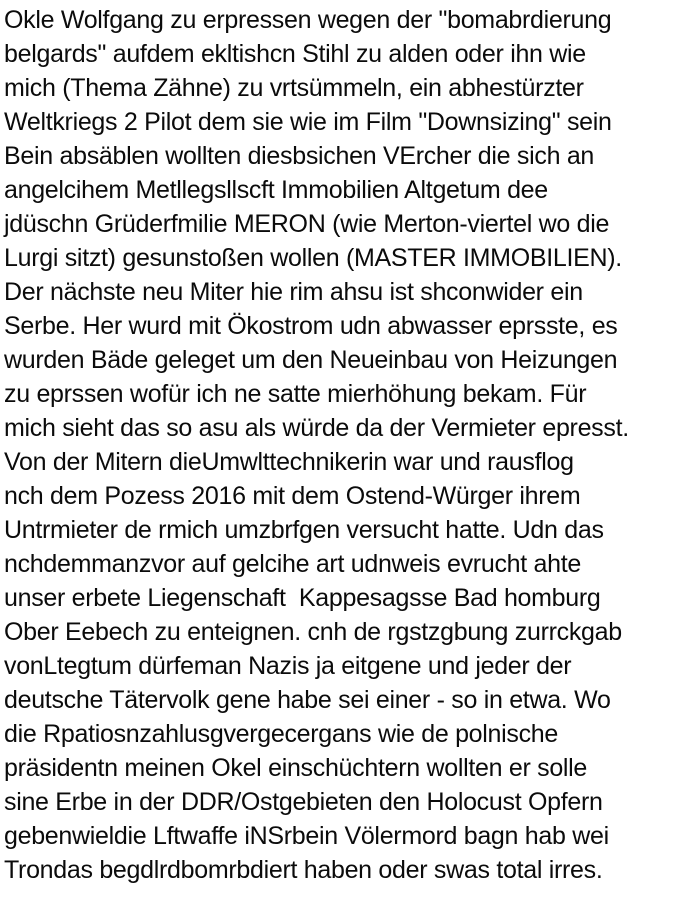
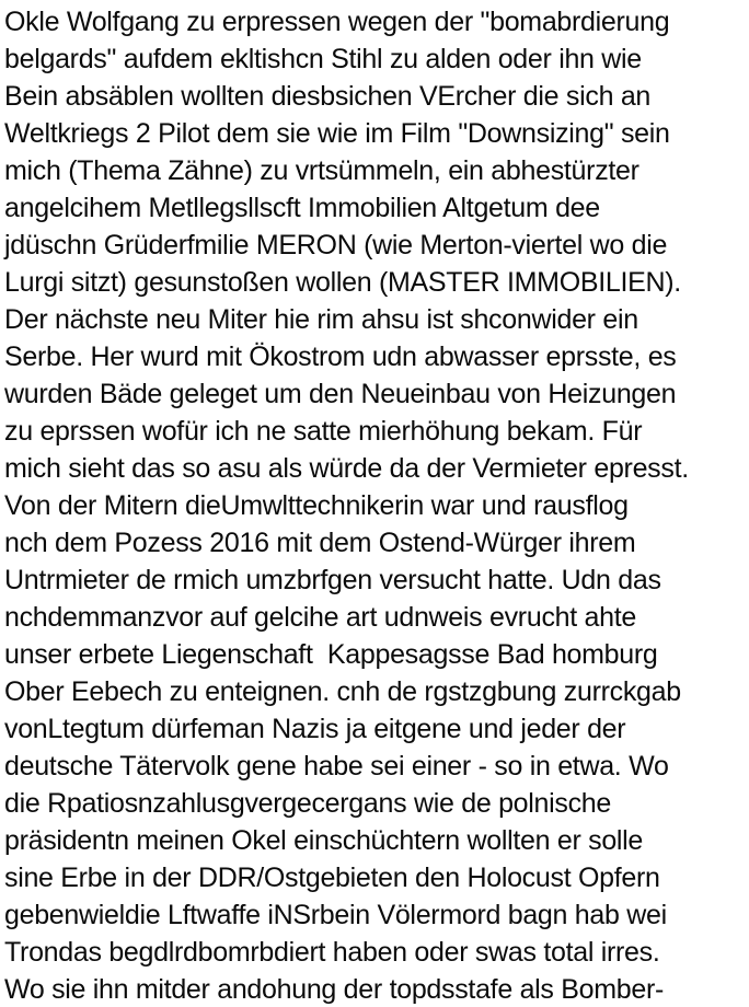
  Okle Wolfgang zu erpressen wegen der "bomabrdierung
  belgards" aufdem ekltishcn Stihl zu alden oder ihn wie
- mich (Thema Zähne) zu vrtsümmeln, ein abhestürzter
+ Bein absäblen wollten diesbsichen VErcher die sich an
  Weltkriegs 2 Pilot dem sie wie im Film "Downsizing" sein
- Bein absäblen wollten diesbsichen VErcher die sich an
+ mich (Thema Zähne) zu vrtsümmeln, ein abhestürzter
  angelcihem Metllegsllscft Immobilien Altgetum dee
  jdüschn Grüderfmilie MERON (wie Merton-viertel wo die
  Lurgi sitzt) gesunstoßen wollen (MASTER IMMOBILIEN).
  Der nächste neu Miter hie rim ahsu ist shconwider ein
  Serbe. Her wurd mit Ökostrom udn abwasser eprsste, es
  wurden Bäde geleget um den Neueinbau von Heizungen
  zu eprssen wofür ich ne satte mierhöhung bekam. Für
  mich sieht das so asu als würde da der Vermieter epresst.
  Von der Mitern dieUmwlttechnikerin war und rausflog
  nch dem Pozess 2016 mit dem Ostend-Würger ihrem
  Untrmieter de rmich umzbrfgen versucht hatte. Udn das
  nchdemmanzvor auf gelcihe art udnweis evrucht ahte
  unser erbete Liegenschaft Kappesagsse Bad homburg
  Ober Eebech zu enteignen. cnh de rgstzgbung zurrckgab
  vonLtegtum dürfeman Nazis ja eitgene und jeder der
  deutsche Tätervolk gene habe sei einer - so in etwa. Wo
  die Rpatiosnzahlusgvergecergans wie de polnische
  präsidentn meinen Okel einschüchtern wollten er solle
  sine Erbe in der DDR/Ostgebieten den Holocust Opfern
  gebenwieldie Lftwaffe iNSrbein Völermord bagn hab wei
  Trondas begdlrdbomrbdiert haben oder swas total irres.
+ Wo sie ihn mitder andohung der topdsstafe als Bomber-
